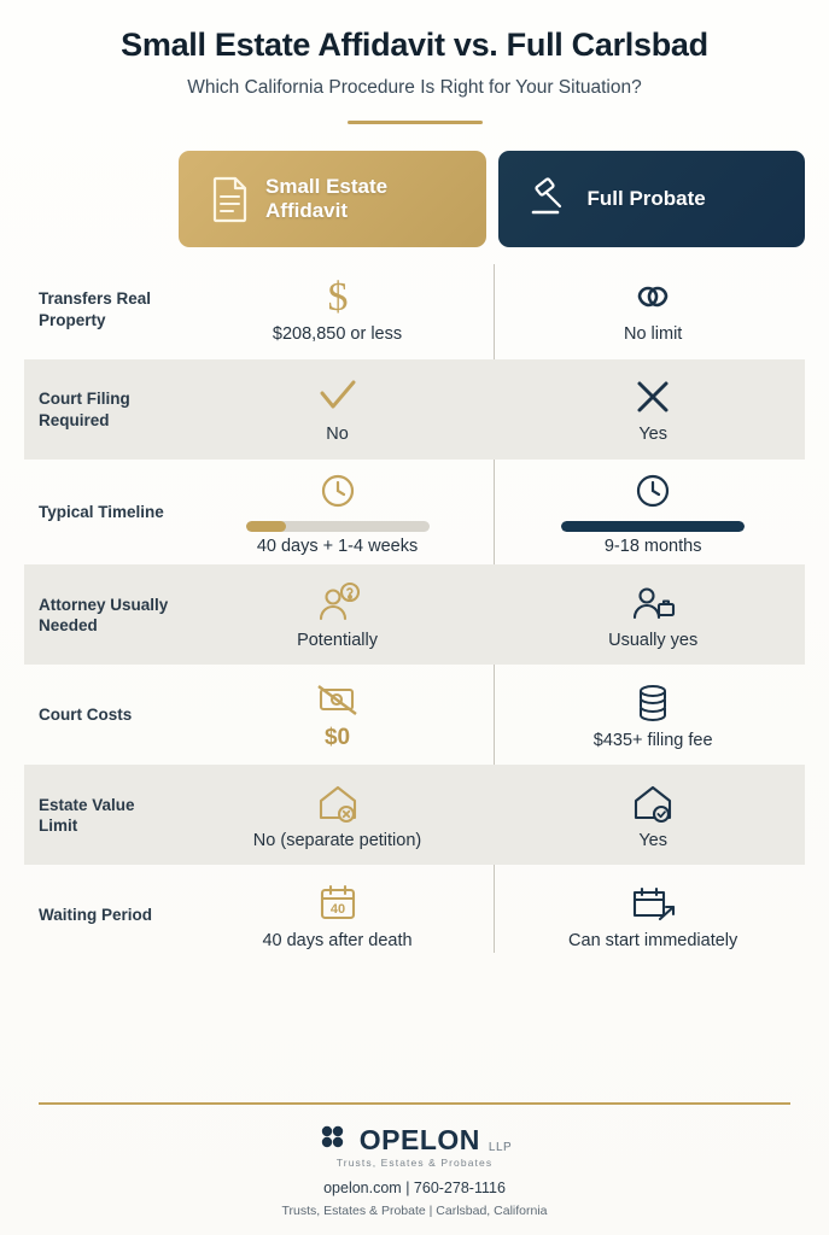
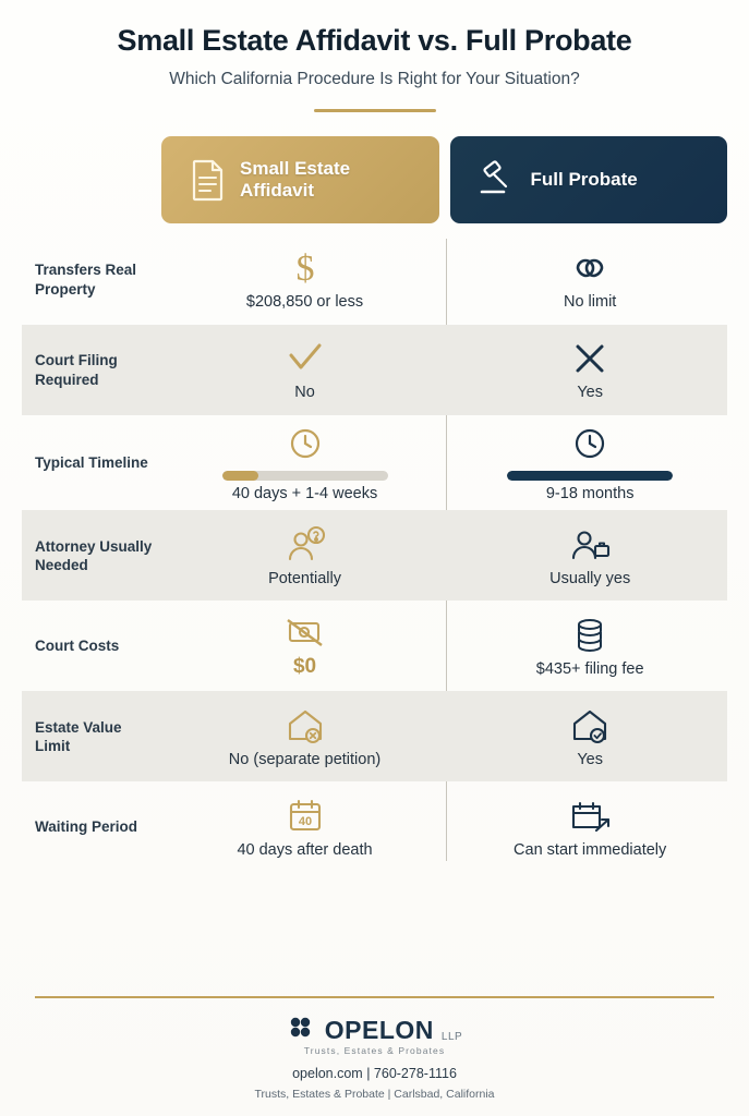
- Small Estate Affidavit vs. Full Carlsbad
+ Small Estate Affidavit vs. Full Probate
  Which California Procedure Is Right for Your Situation?
  Small Estate Affidavit
  Full Probate
  Transfers Real Property
  $
  $208,850 or less
  No limit
  Court Filing Required
  No
  Yes
  Typical Timeline
  40 days + 1-4 weeks
  9-18 months
  Attorney Usually Needed
  Potentially
  Usually yes
  Court Costs
  $0
  $435+ filing fee
  Estate Value Limit
  No (separate petition)
  Yes
  Waiting Period
  40
  40 days after death
  Can start immediately
  OPELON
  LLP
  Trusts, Estates & Probates
  opelon.com | 760-278-1116
  Trusts, Estates & Probate | Carlsbad, California
